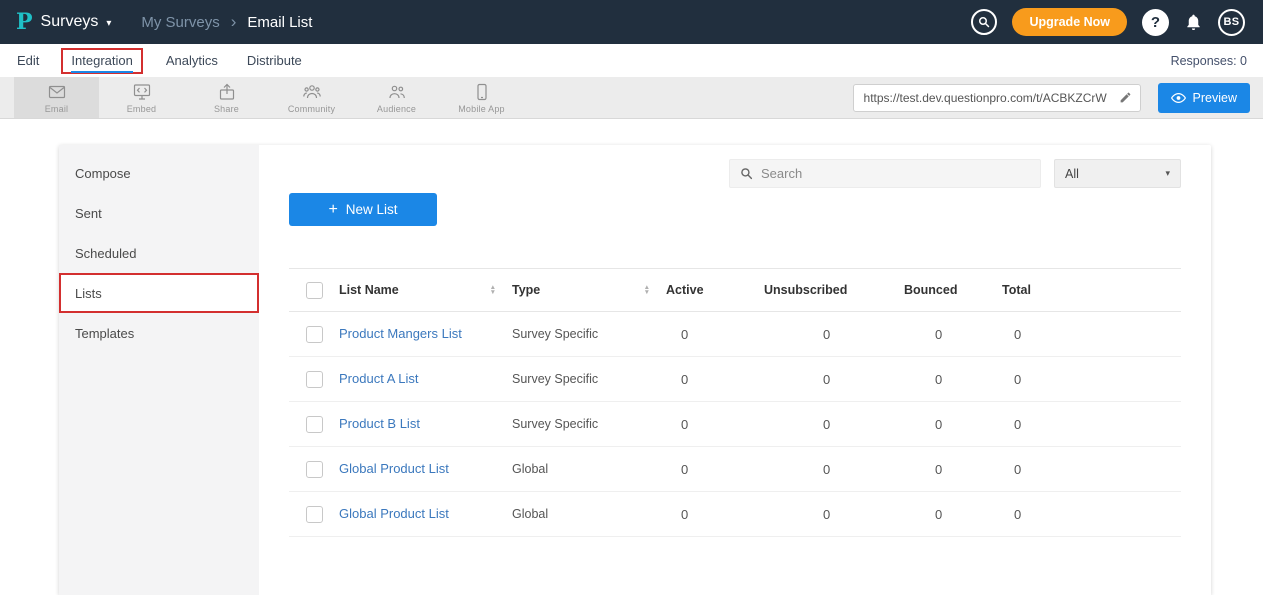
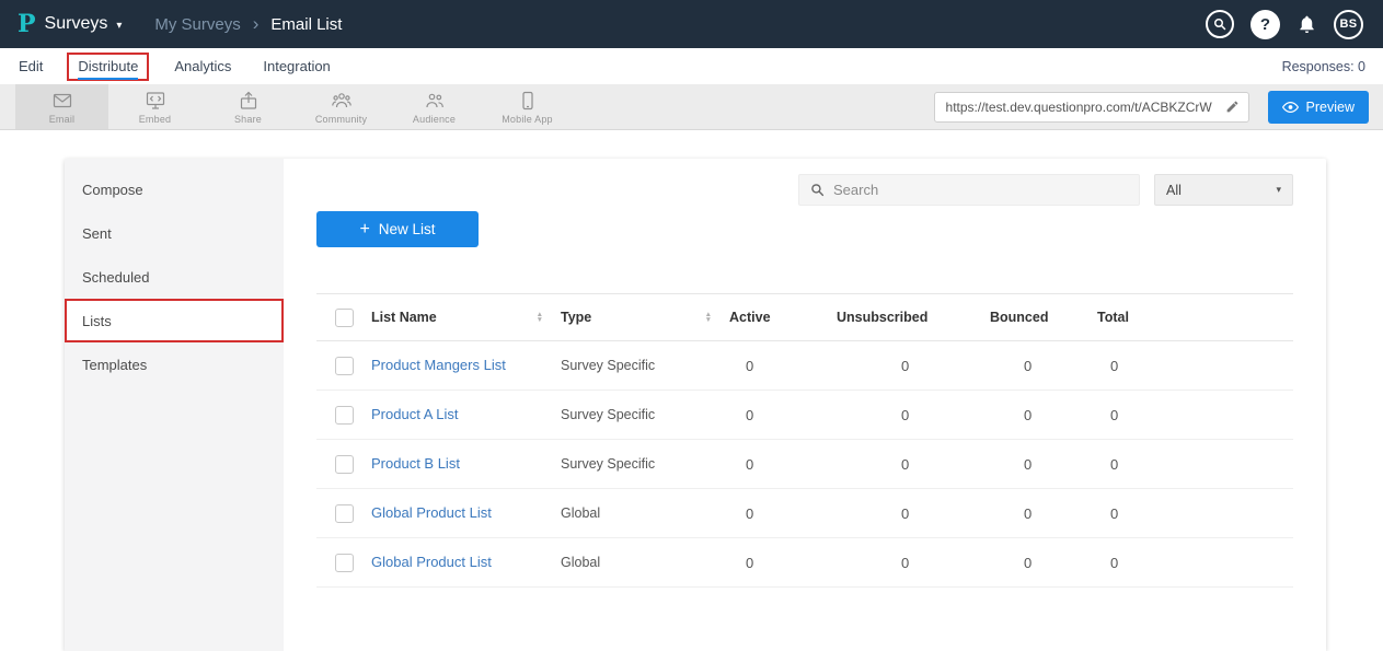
  P
  Surveys
  ▾
  My Surveys
  ›
  Email List
- Upgrade Now
  ?
  BS
  Edit
- Integration
+ Distribute
  Analytics
- Distribute
+ Integration
  Responses: 0
  Email
  Embed
  Share
  Community
  Audience
  Mobile App
  https://test.dev.questionpro.com/t/ACBKZCrW
  Preview
  Compose
  Sent
  Scheduled
  Lists
  Templates
  Search
  All
  ▾
  +
  New List
  List Name
  Type
  Active
  Unsubscribed
  Bounced
  Total
  Product Mangers List
  Survey Specific
  0
  0
  0
  0
  Product A List
  Survey Specific
  0
  0
  0
  0
  Product B List
  Survey Specific
  0
  0
  0
  0
  Global Product List
  Global
  0
  0
  0
  0
  Global Product List
  Global
  0
  0
  0
  0
